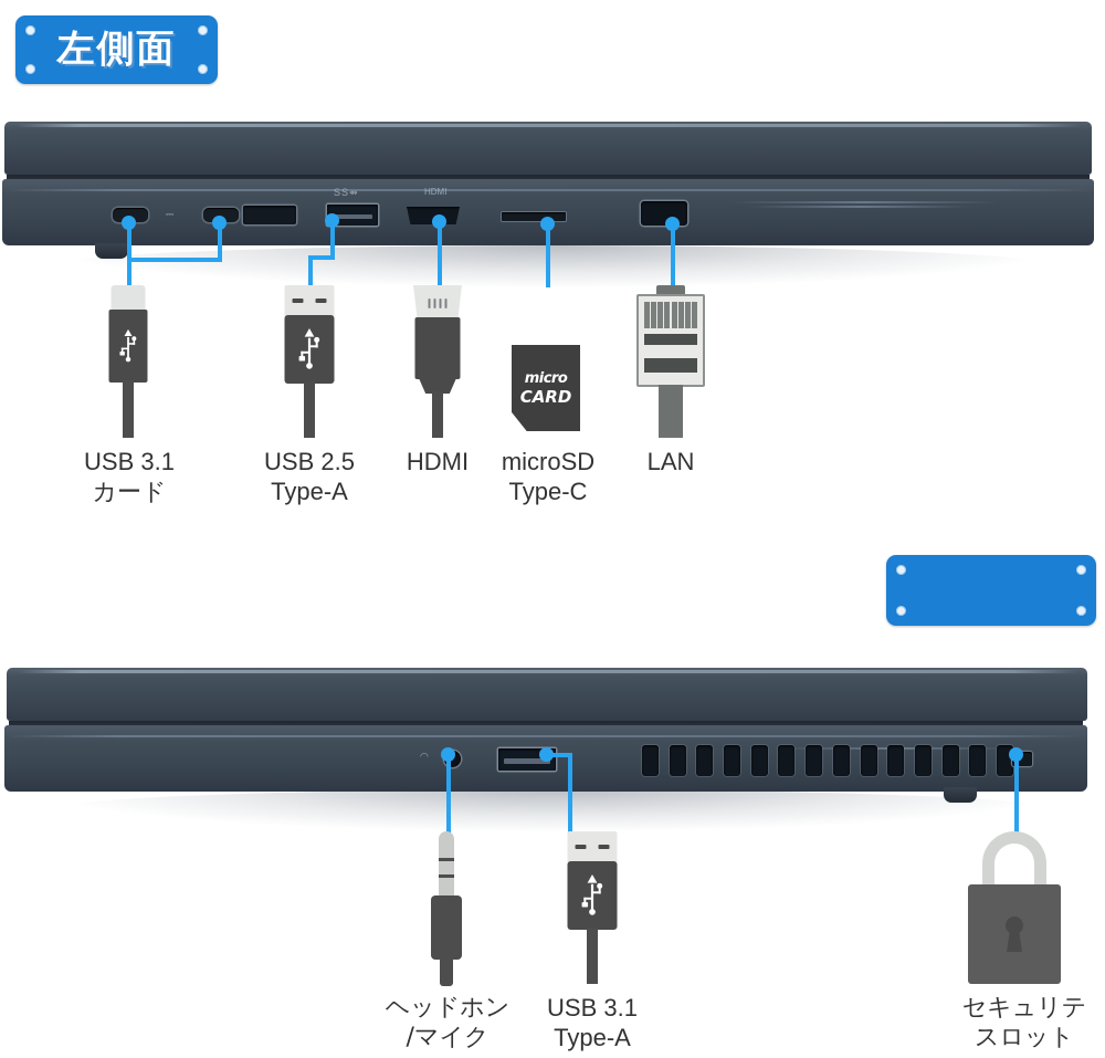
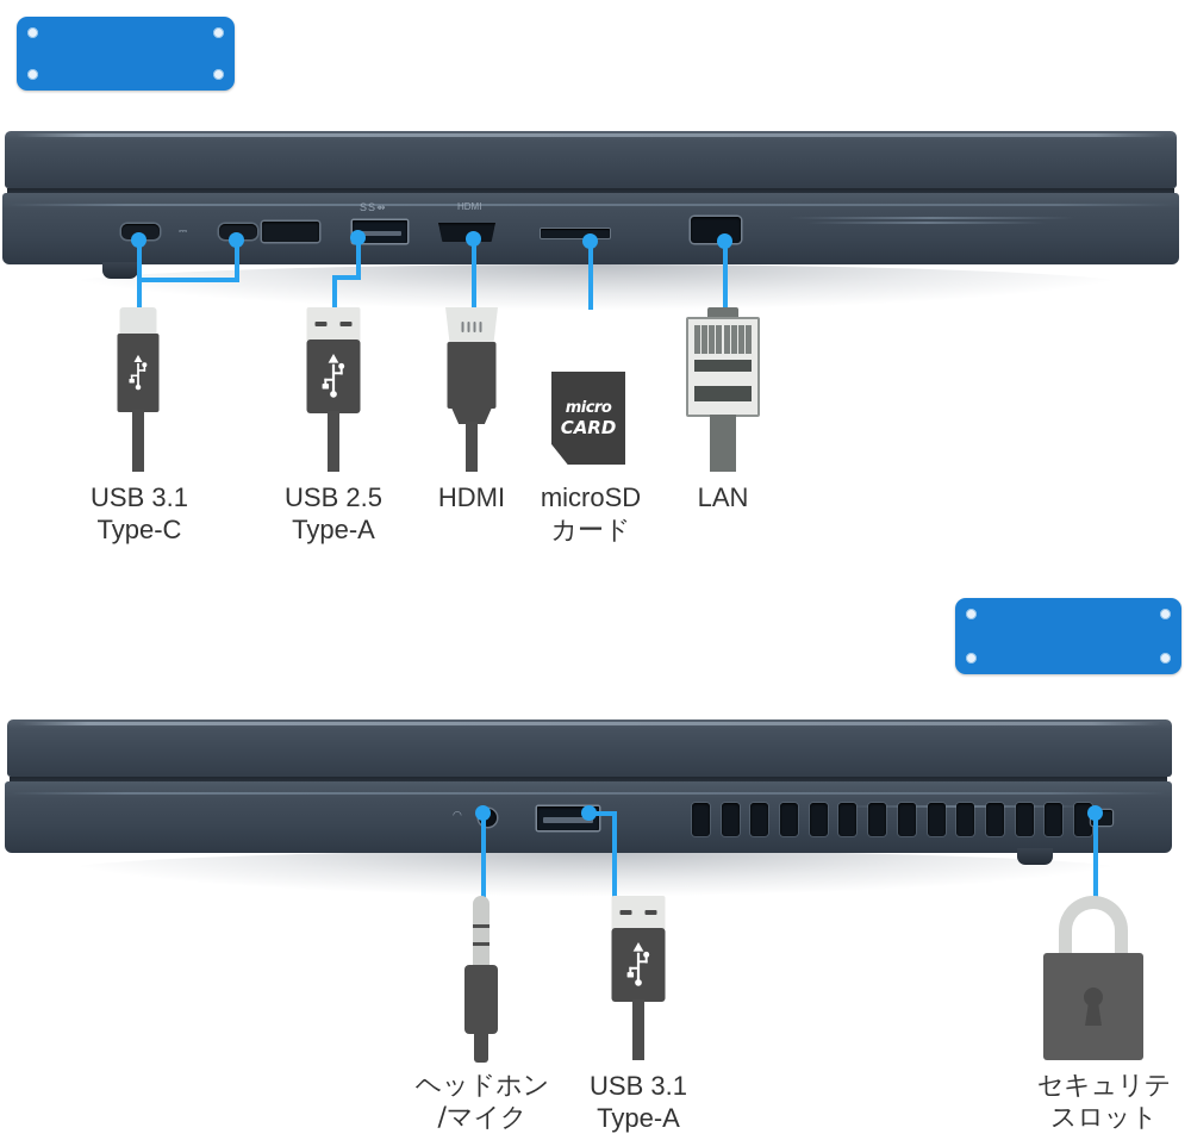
- 左側面
  ⎓
  SS⇴
  HDMI
  USB 3.1
- カード
+ Type-C
  USB 2.5
  Type-A
  HDMI
  micro
  CARD
  microSD
- Type-C
+ カード
  LAN
  ◠
  ヘッドホン
  /マイク
  USB 3.1
  Type-A
  セキュリテ
  スロット
